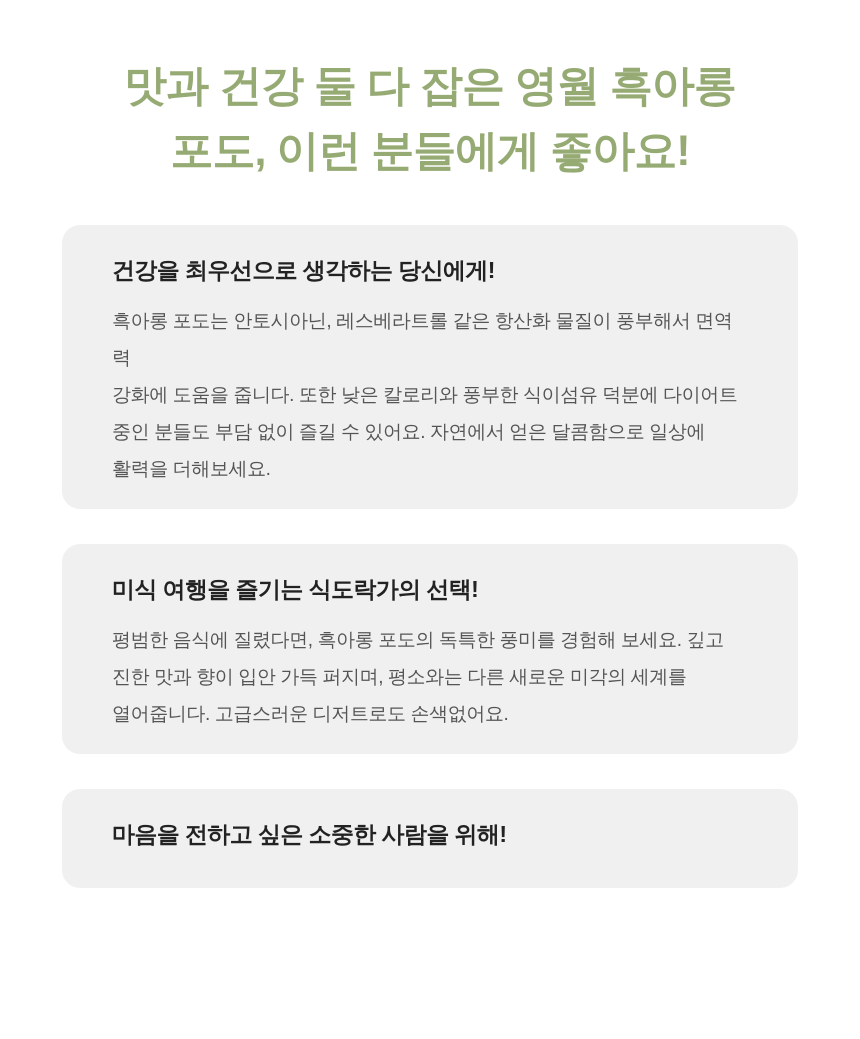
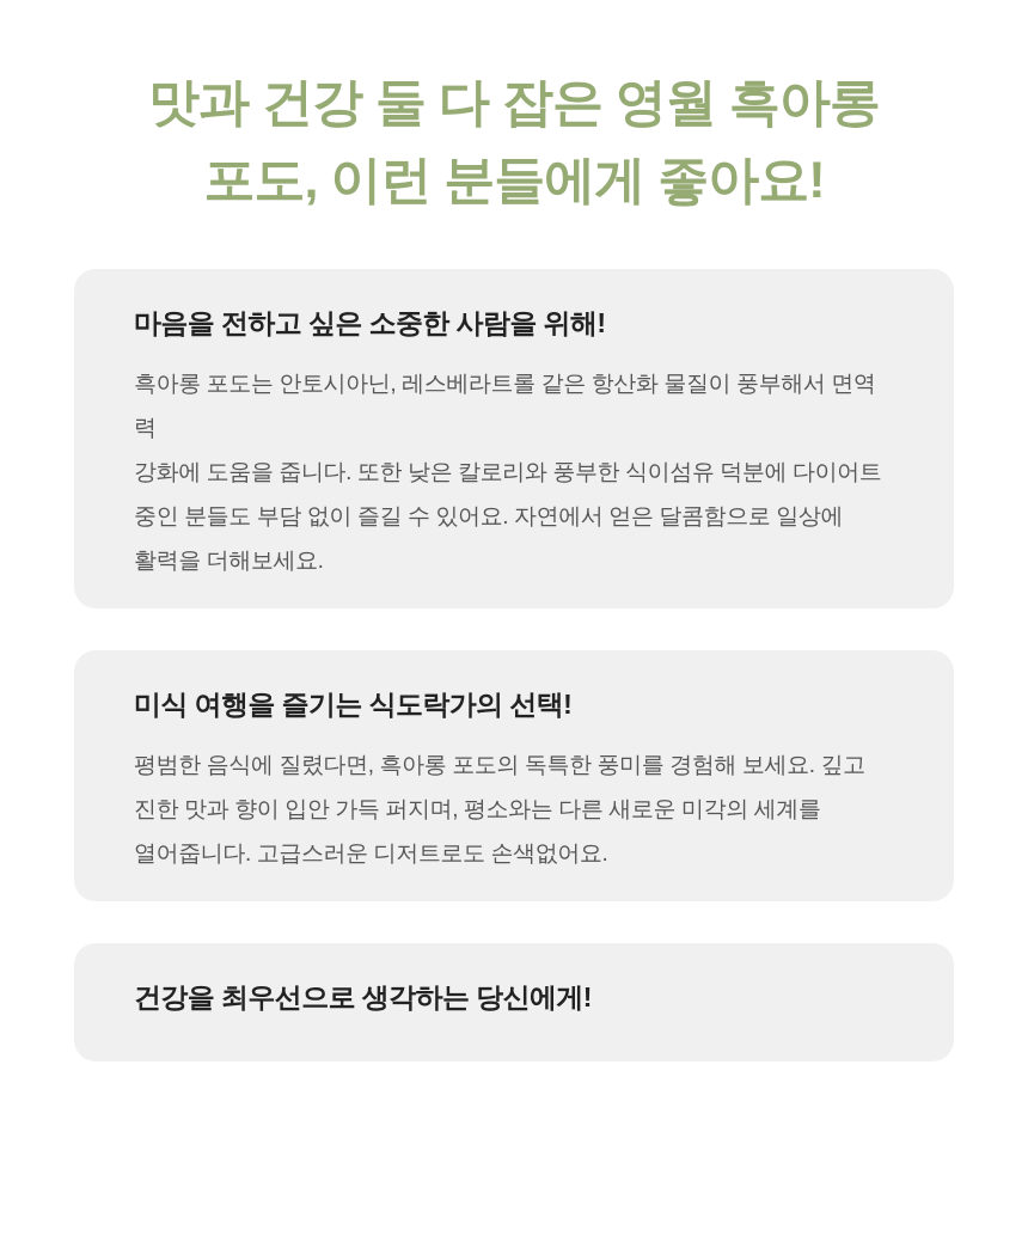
  맛과 건강 둘 다 잡은 영월 흑아롱
  포도, 이런 분들에게 좋아요!
- 건강을 최우선으로 생각하는 당신에게!
+ 마음을 전하고 싶은 소중한 사람을 위해!
  흑아롱 포도는 안토시아닌, 레스베라트롤 같은 항산화 물질이 풍부해서 면역력
  강화에 도움을 줍니다. 또한 낮은 칼로리와 풍부한 식이섬유 덕분에 다이어트
  중인 분들도 부담 없이 즐길 수 있어요. 자연에서 얻은 달콤함으로 일상에
  활력을 더해보세요.
  미식 여행을 즐기는 식도락가의 선택!
  평범한 음식에 질렸다면, 흑아롱 포도의 독특한 풍미를 경험해 보세요. 깊고
  진한 맛과 향이 입안 가득 퍼지며, 평소와는 다른 새로운 미각의 세계를
  열어줍니다. 고급스러운 디저트로도 손색없어요.
- 마음을 전하고 싶은 소중한 사람을 위해!
+ 건강을 최우선으로 생각하는 당신에게!
